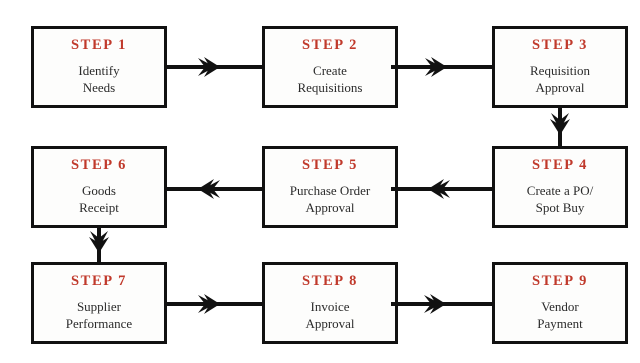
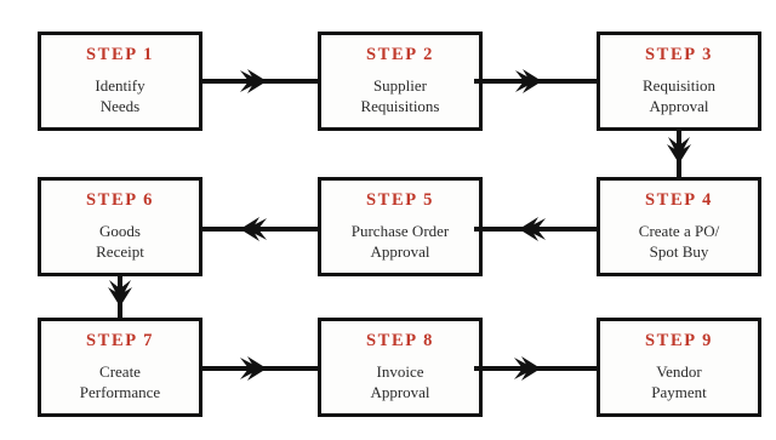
  STEP 1
  Identify
  Needs
  STEP 2
- Create
+ Supplier
  Requisitions
  STEP 3
  Requisition
  Approval
  STEP 6
  Goods
  Receipt
  STEP 5
  Purchase Order
  Approval
  STEP 4
  Create a PO/
  Spot Buy
  STEP 7
- Supplier
+ Create
  Performance
  STEP 8
  Invoice
  Approval
  STEP 9
  Vendor
  Payment
